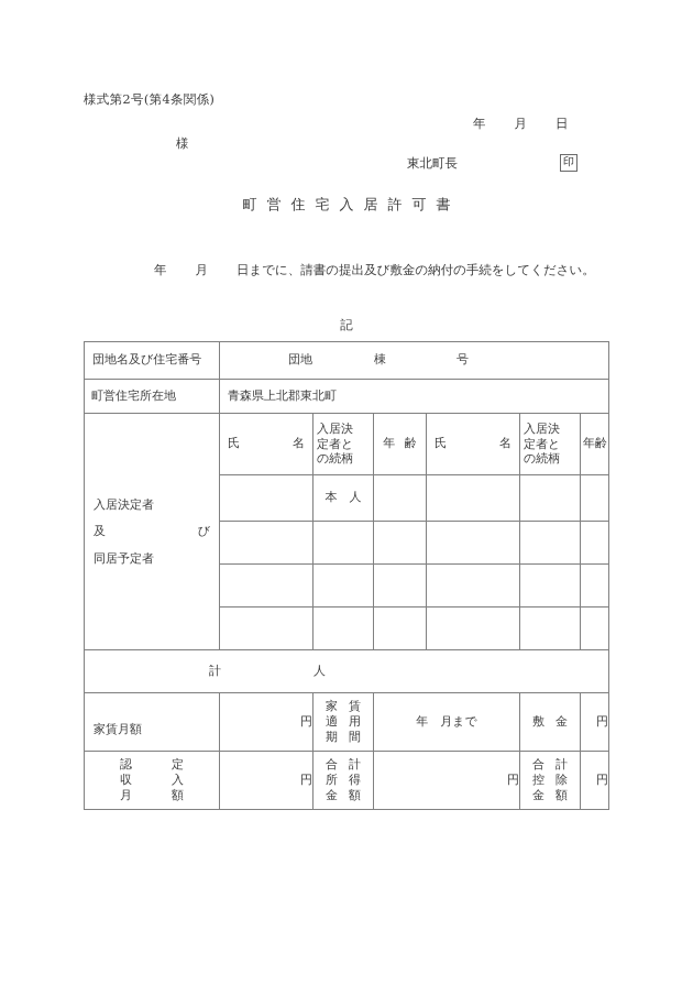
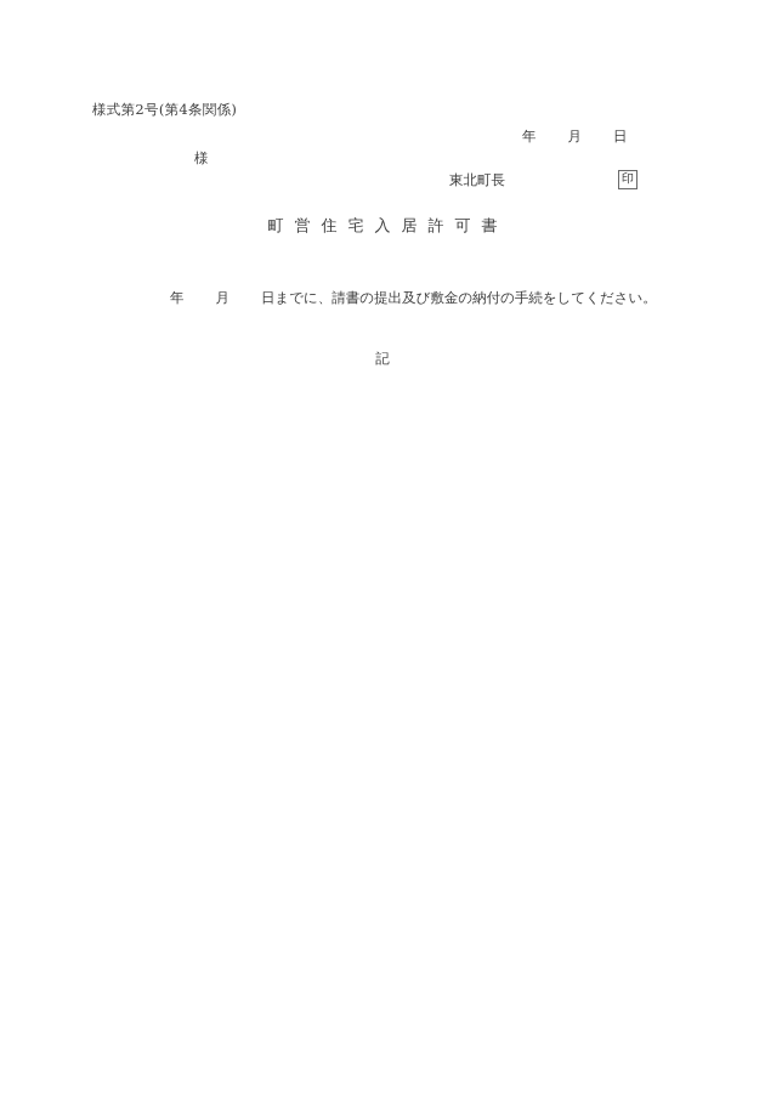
  様式第2号(第4条関係)
  年 月 日
  様
  東北町長
  印
  町営住宅入居許可書
  年 月 日までに、請書の提出及び敷金の納付の手続をしてください。
  記
- 団地名及び住宅番号	団地 棟 号
- 町営住宅所在地	青森県上北郡東北町
- 入居決定者 及 び 同居予定者	氏 名	入居決 定者と の続柄	年 齢	氏 名	入居決 定者と の続柄	年 齢
- 	本 人
- 計 人
- 家賃月額	円	家 適 期 賃 用 間	年 月まで	敷 金	円
- 認 収 月 定 入 額	円	合 所 金 計 得 額	円	合 控 金 計 除 額	円
